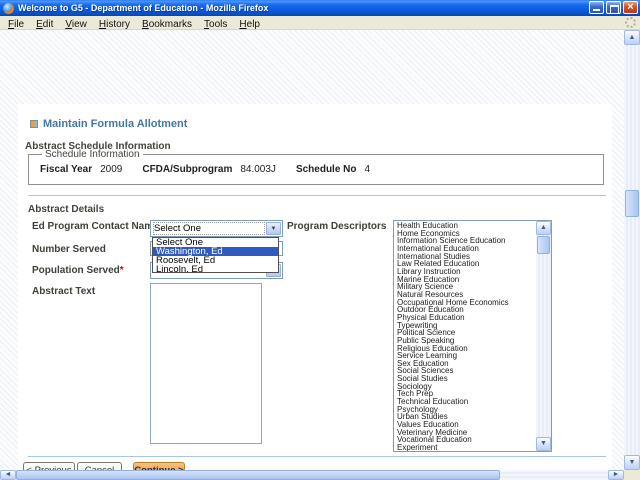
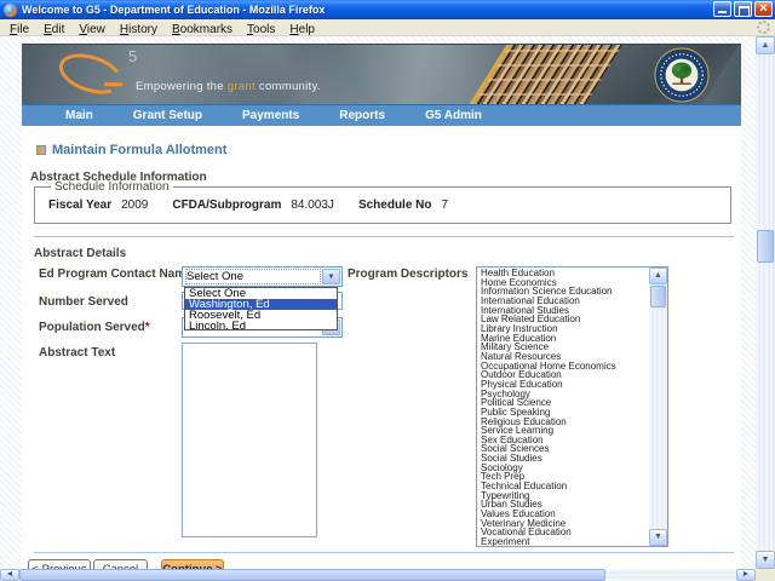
  Welcome to G5 - Department of Education - Mozilla Firefox
  File Edit View History Bookmarks Tools Help
+ 5
+ Empowering the grant community.
+ Main
+ Grant Setup
+ Payments
+ Reports
+ G5 Admin
  Maintain Formula Allotment
  Abstract Schedule Information
  Schedule Information
- Fiscal Year 2009 CFDA/Subprogram 84.003J Schedule No 4
+ Fiscal Year 2009 CFDA/Subprogram 84.003J Schedule No 7
  Abstract Details
  Ed Program Contact Nam
  Number Served
  Population Served*
  Abstract Text
  Program Descriptors
  Select One
  Select One
  Washington, Ed
  Roosevelt, Ed
  Lincoln, Ed
  Health Education
  Home Economics
  Information Science Education
  International Education
  International Studies
  Law Related Education
  Library Instruction
  Marine Education
  Military Science
  Natural Resources
  Occupational Home Economics
  Outdoor Education
  Physical Education
- Typewriting
+ Psychology
  Political Science
  Public Speaking
  Religious Education
  Service Learning
  Sex Education
  Social Sciences
  Social Studies
  Sociology
  Tech Prep
  Technical Education
- Psychology
+ Typewriting
  Urban Studies
  Values Education
  Veterinary Medicine
  Vocational Education
  Experiment
